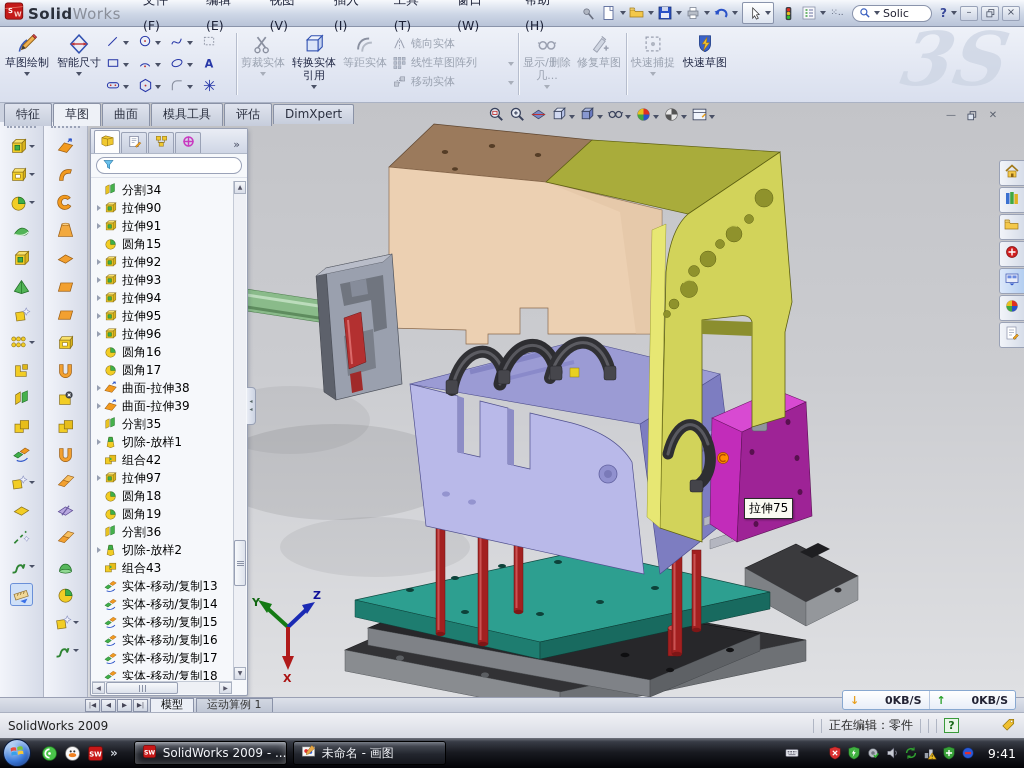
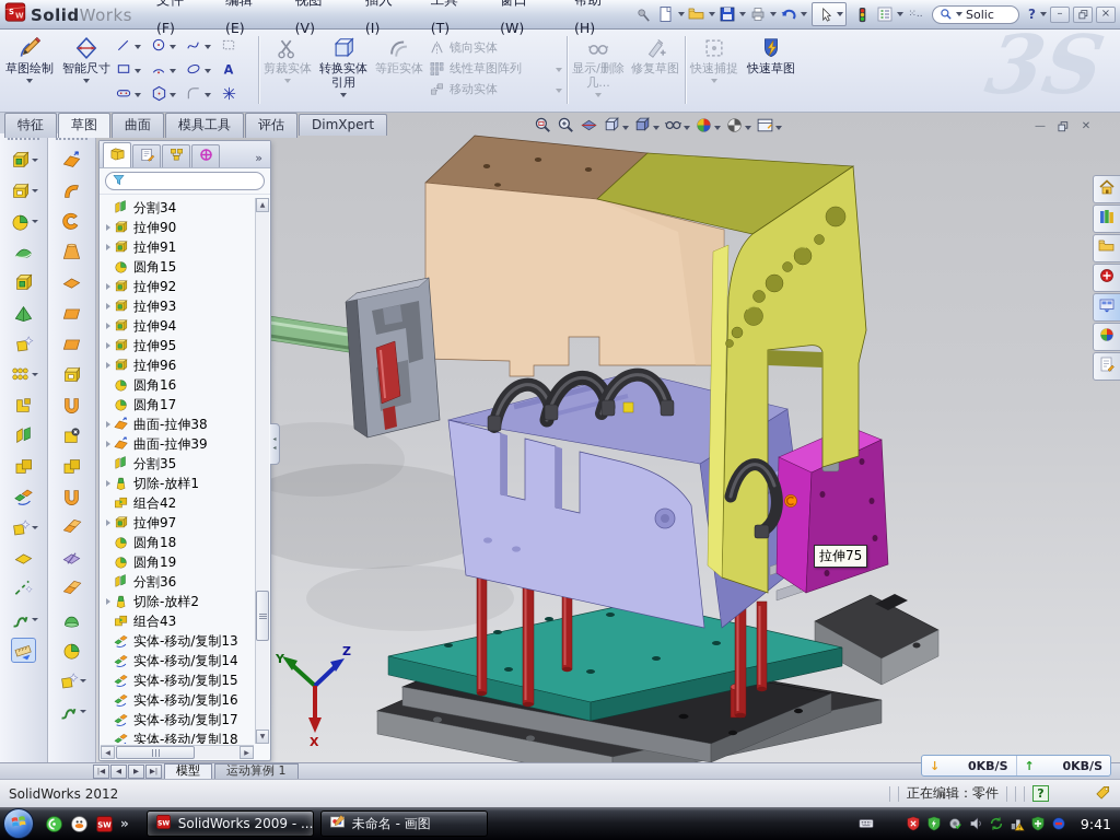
  Y
  Z
  X
  S
  W
  SolidWorks
  ⁙..
  Solic
  ?
  –
  ×
  草图绘制
  智能尺寸
  A
  剪裁实体
  转换实体引用
  等距实体
  镜向实体
  线性草图阵列
  移动实体
  显示/删除几...
  修复草图
  快速捕捉
  快速草图
  特征 草图 曲面 模具工具 评估 DimXpert
  »
  分割34
  拉伸90
  拉伸91
  圆角15
  拉伸92
  拉伸93
  拉伸94
  拉伸95
  拉伸96
  圆角16
  圆角17
  曲面-拉伸38
  曲面-拉伸39
  分割35
  切除-放样1
  组合42
  拉伸97
  圆角18
  圆角19
  分割36
  切除-放样2
  组合43
  实体-移动/复制13
  实体-移动/复制14
  实体-移动/复制15
  实体-移动/复制16
  实体-移动/复制17
  实体-移动/复制18
  —
  ✕
  拉伸75
  |◀
  ◀
  ▶
  ▶|
  模型
  运动算例 1
  ↓
  0KB/S
  ↑
  0KB/S
- SolidWorks 2009
+ SolidWorks 2012
  正在编辑：零件
  ?
  SW
  »
  SolidWorks 2009 - ...
  未命名 - 画图
  9:41
